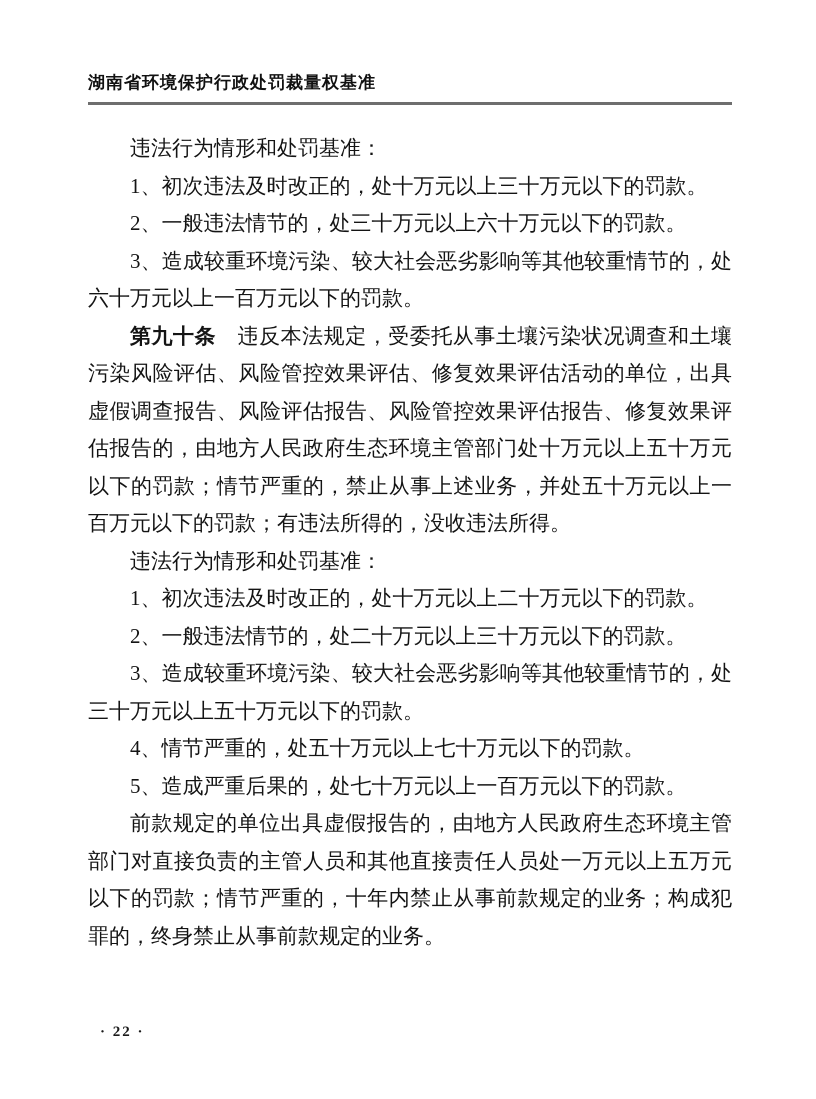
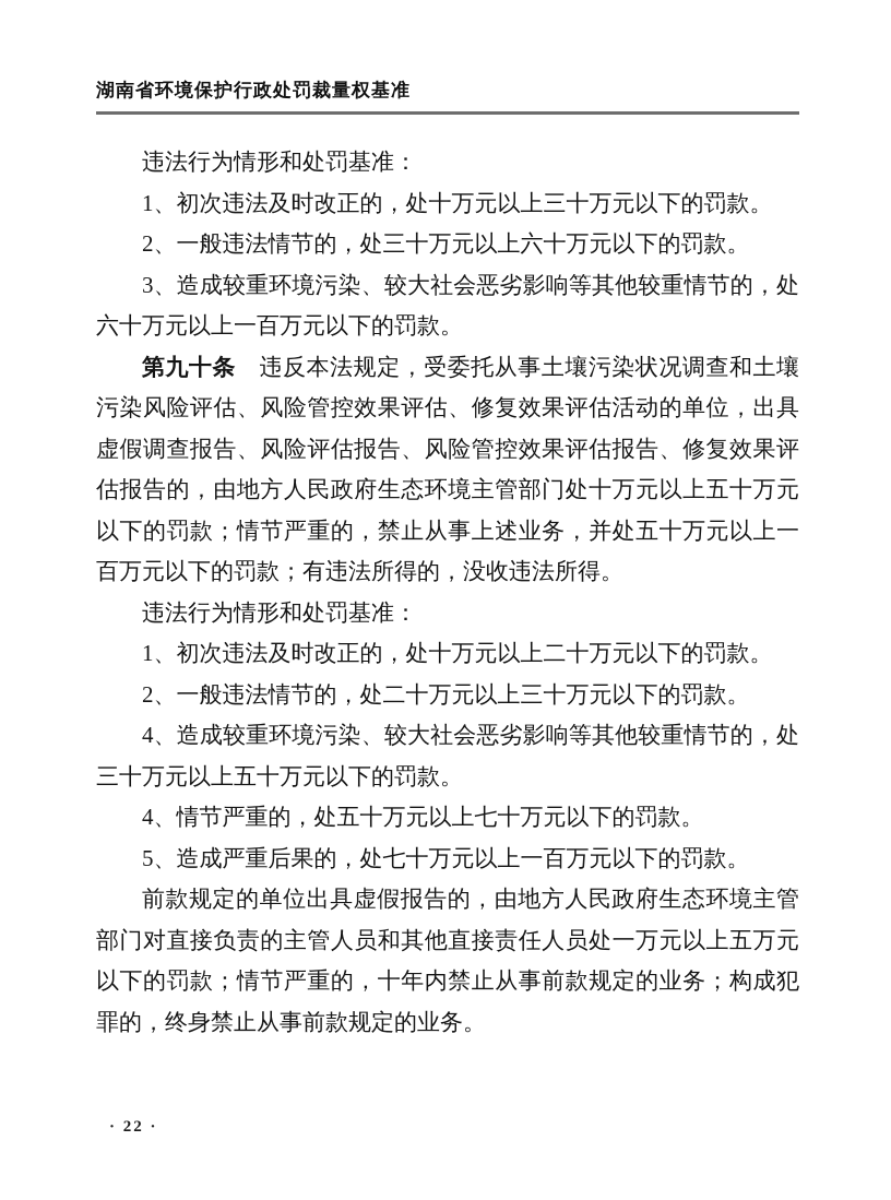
  湖南省环境保护行政处罚裁量权基准
  违法行为情形和处罚基准：
  1、初次违法及时改正的，处十万元以上三十万元以下的罚款。
  2、一般违法情节的，处三十万元以上六十万元以下的罚款。
  3、造成较重环境污染、较大社会恶劣影响等其他较重情节的，处六十万元以上一百万元以下的罚款。
  第九十条 违反本法规定，受委托从事土壤污染状况调查和土壤污染风险评估、风险管控效果评估、修复效果评估活动的单位，出具虚假调查报告、风险评估报告、风险管控效果评估报告、修复效果评估报告的，由地方人民政府生态环境主管部门处十万元以上五十万元以下的罚款；情节严重的，禁止从事上述业务，并处五十万元以上一百万元以下的罚款；有违法所得的，没收违法所得。
  违法行为情形和处罚基准：
  1、初次违法及时改正的，处十万元以上二十万元以下的罚款。
  2、一般违法情节的，处二十万元以上三十万元以下的罚款。
- 3、造成较重环境污染、较大社会恶劣影响等其他较重情节的，处三十万元以上五十万元以下的罚款。
+ 4、造成较重环境污染、较大社会恶劣影响等其他较重情节的，处三十万元以上五十万元以下的罚款。
  4、情节严重的，处五十万元以上七十万元以下的罚款。
  5、造成严重后果的，处七十万元以上一百万元以下的罚款。
  前款规定的单位出具虚假报告的，由地方人民政府生态环境主管部门对直接负责的主管人员和其他直接责任人员处一万元以上五万元以下的罚款；情节严重的，十年内禁止从事前款规定的业务；构成犯罪的，终身禁止从事前款规定的业务。
  · 22 ·
